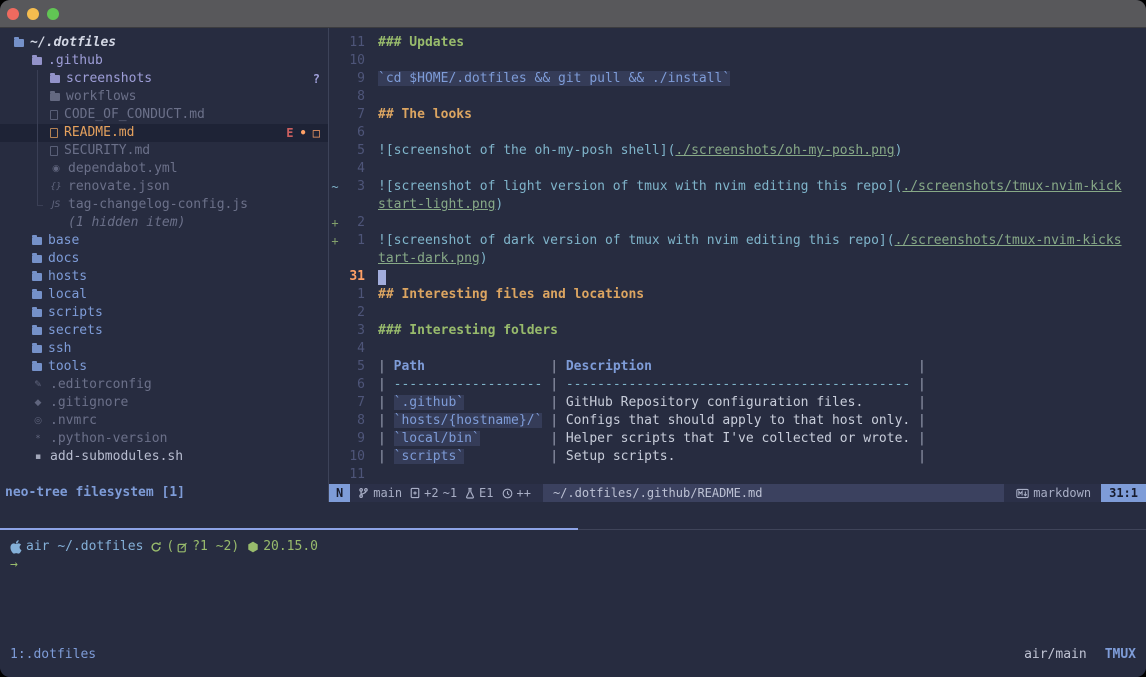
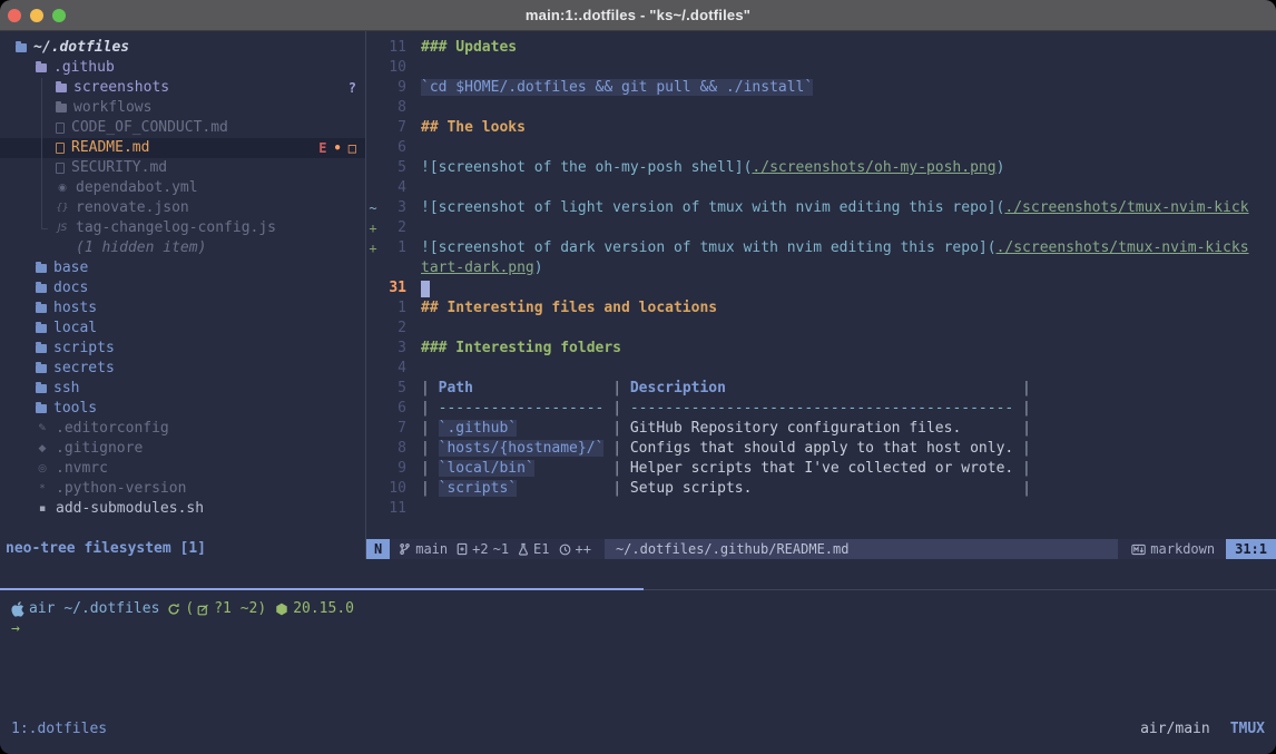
+ main:1:.dotfiles - "ks~/.dotfiles"
  ~/.dotfiles
  .github
  screenshots
  ?
  workflows
  CODE_OF_CONDUCT.md
  README.md
  E
  •
  □
  SECURITY.md
  ◉
  dependabot.yml
  {}
  renovate.json
  JS
  tag-changelog-config.js
  (1 hidden item)
  base
  docs
  hosts
  local
  scripts
  secrets
  ssh
  tools
  ✎
  .editorconfig
  ◆
  .gitignore
  ◎
  .nvmrc
  *
  .python-version
  ▪
  add-submodules.sh
  neo-tree filesystem [1]
  11
  ### Updates
  10
  9
  `cd $HOME/.dotfiles && git pull && ./install`
  8
  7
  ## The looks
  6
  5
  ![screenshot of the oh-my-posh shell](./screenshots/oh-my-posh.png)
  4
  ~
  3
  ![screenshot of light version of tmux with nvim editing this repo](./screenshots/tmux-nvim-kick
- start-light.png)
  +
  2
  +
  1
  ![screenshot of dark version of tmux with nvim editing this repo](./screenshots/tmux-nvim-kicks
  tart-dark.png)
  31
  1
  ## Interesting files and locations
  2
  3
  ### Interesting folders
  4
  5
  | Path | Description |
  6
  | ------------------- | -------------------------------------------- |
  7
  | `.github` | GitHub Repository configuration files. |
  8
  | `hosts/{hostname}/` | Configs that should apply to that host only. |
  9
  | `local/bin` | Helper scripts that I've collected or wrote. |
  10
  | `scripts` | Setup scripts. |
  11
  N
  main
  +2
  ~1
  E1
  ++
  ~/.dotfiles/.github/README.md
  markdown
  31:1
  air
  ~/.dotfiles
  (
  ?1 ~2
  )
  20.15.0
  →
  1:.dotfiles
  air/main
  TMUX
